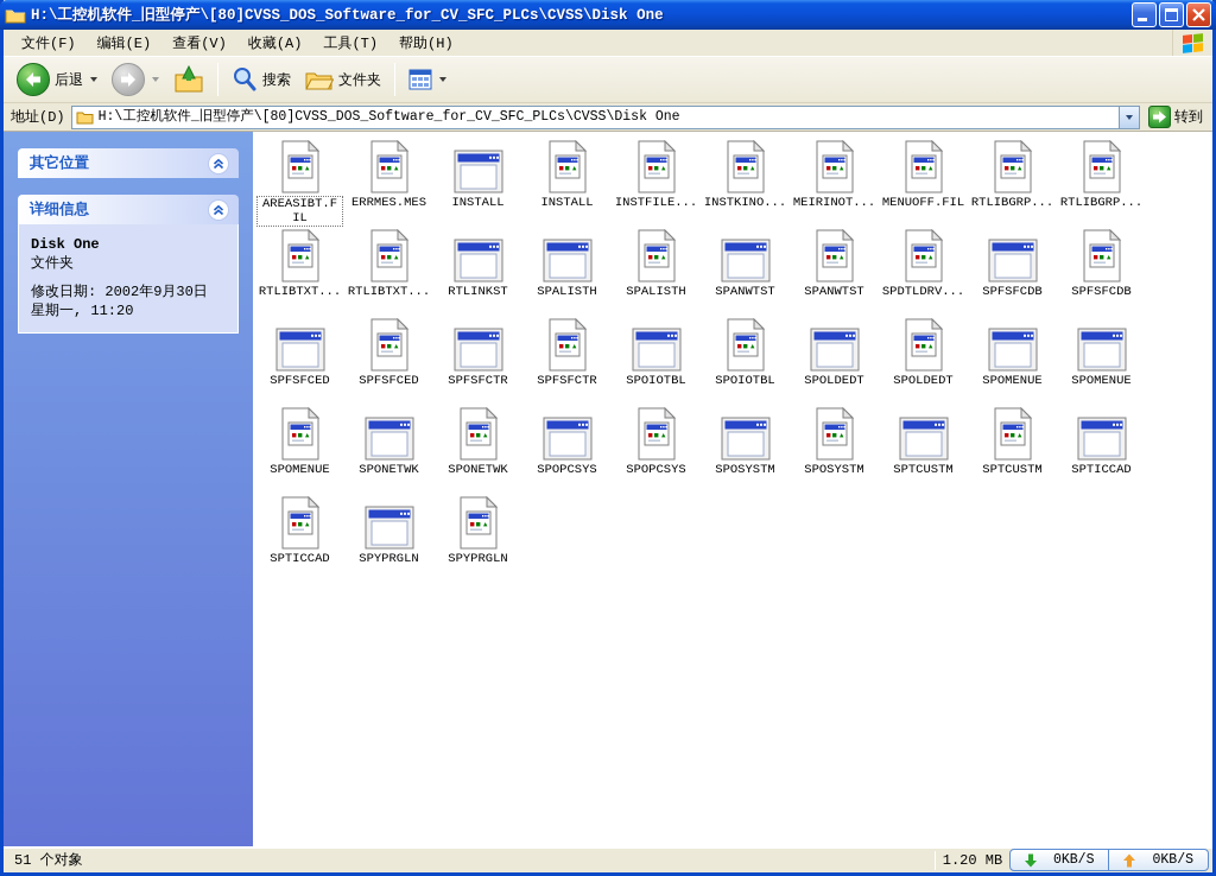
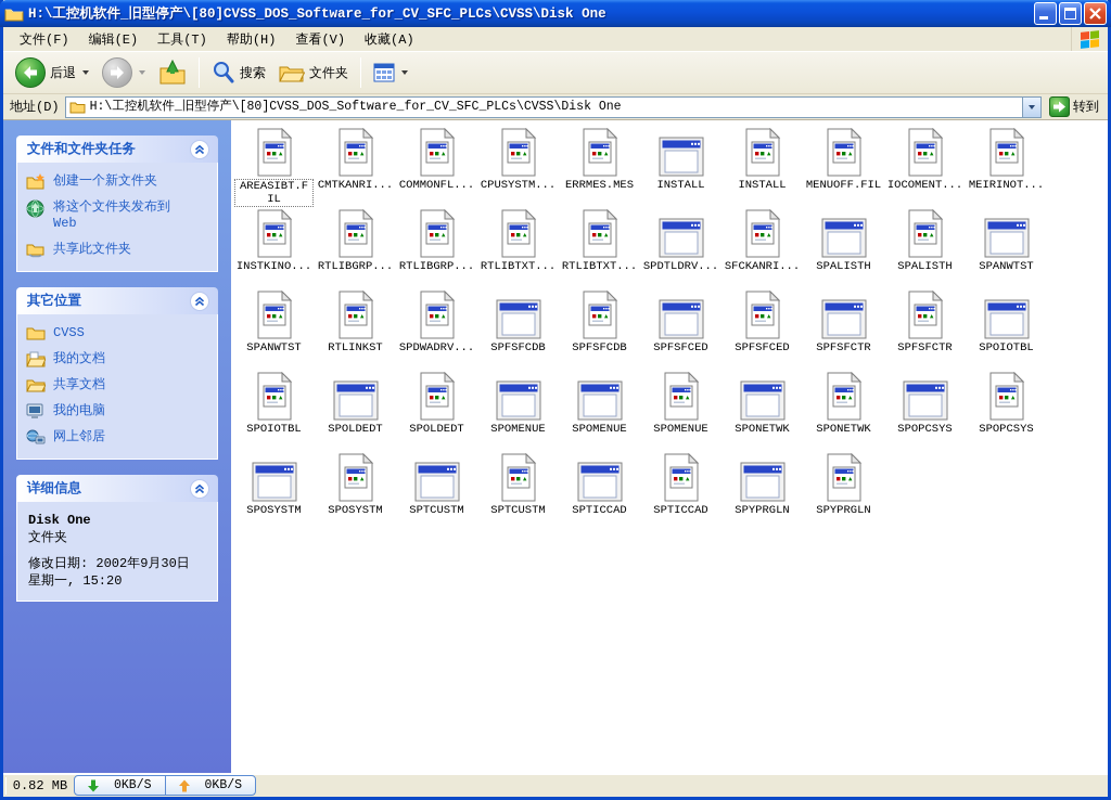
  H:\工控机软件_旧型停产\[80]CVSS_DOS_Software_for_CV_SFC_PLCs\CVSS\Disk One
  文件(F)
  编辑(E)
- 查看(V)
+ 工具(T)
- 收藏(A)
+ 帮助(H)
- 工具(T)
+ 查看(V)
- 帮助(H)
+ 收藏(A)
  后退
  搜索
  文件夹
  地址(D)
  H:\工控机软件_旧型停产\[80]CVSS_DOS_Software_for_CV_SFC_PLCs\CVSS\Disk One
  转到
+ 文件和文件夹任务
+ 创建一个新文件夹
+ 将这个文件夹发布到 Web
+ 共享此文件夹
  其它位置
+ CVSS
+ 我的文档
+ 共享文档
+ 我的电脑
+ 网上邻居
  详细信息
  Disk One
  文件夹
  修改日期: 2002年9月30日
- 星期一, 11:20
+ 星期一, 15:20
  AREASIBT.FIL
+ CMTKANRI...
+ COMMONFL...
+ CPUSYSTM...
  ERRMES.MES
  INSTALL
  INSTALL
- INSTFILE...
- INSTKINO...
+ MENUOFF.FIL
+ IOCOMENT...
  MEIRINOT...
- MENUOFF.FIL
+ INSTKINO...
  RTLIBGRP...
  RTLIBGRP...
  RTLIBTXT...
  RTLIBTXT...
- RTLINKST
+ SPDTLDRV...
+ SFCKANRI...
  SPALISTH
  SPALISTH
  SPANWTST
  SPANWTST
- SPDTLDRV...
+ RTLINKST
+ SPDWADRV...
  SPFSFCDB
  SPFSFCDB
  SPFSFCED
  SPFSFCED
  SPFSFCTR
  SPFSFCTR
  SPOIOTBL
  SPOIOTBL
  SPOLDEDT
  SPOLDEDT
  SPOMENUE
  SPOMENUE
  SPOMENUE
  SPONETWK
  SPONETWK
  SPOPCSYS
  SPOPCSYS
  SPOSYSTM
  SPOSYSTM
  SPTCUSTM
  SPTCUSTM
  SPTICCAD
  SPTICCAD
  SPYPRGLN
  SPYPRGLN
- 51 个对象
- 1.20 MB
+ 0.82 MB
  0KB/S
  0KB/S
